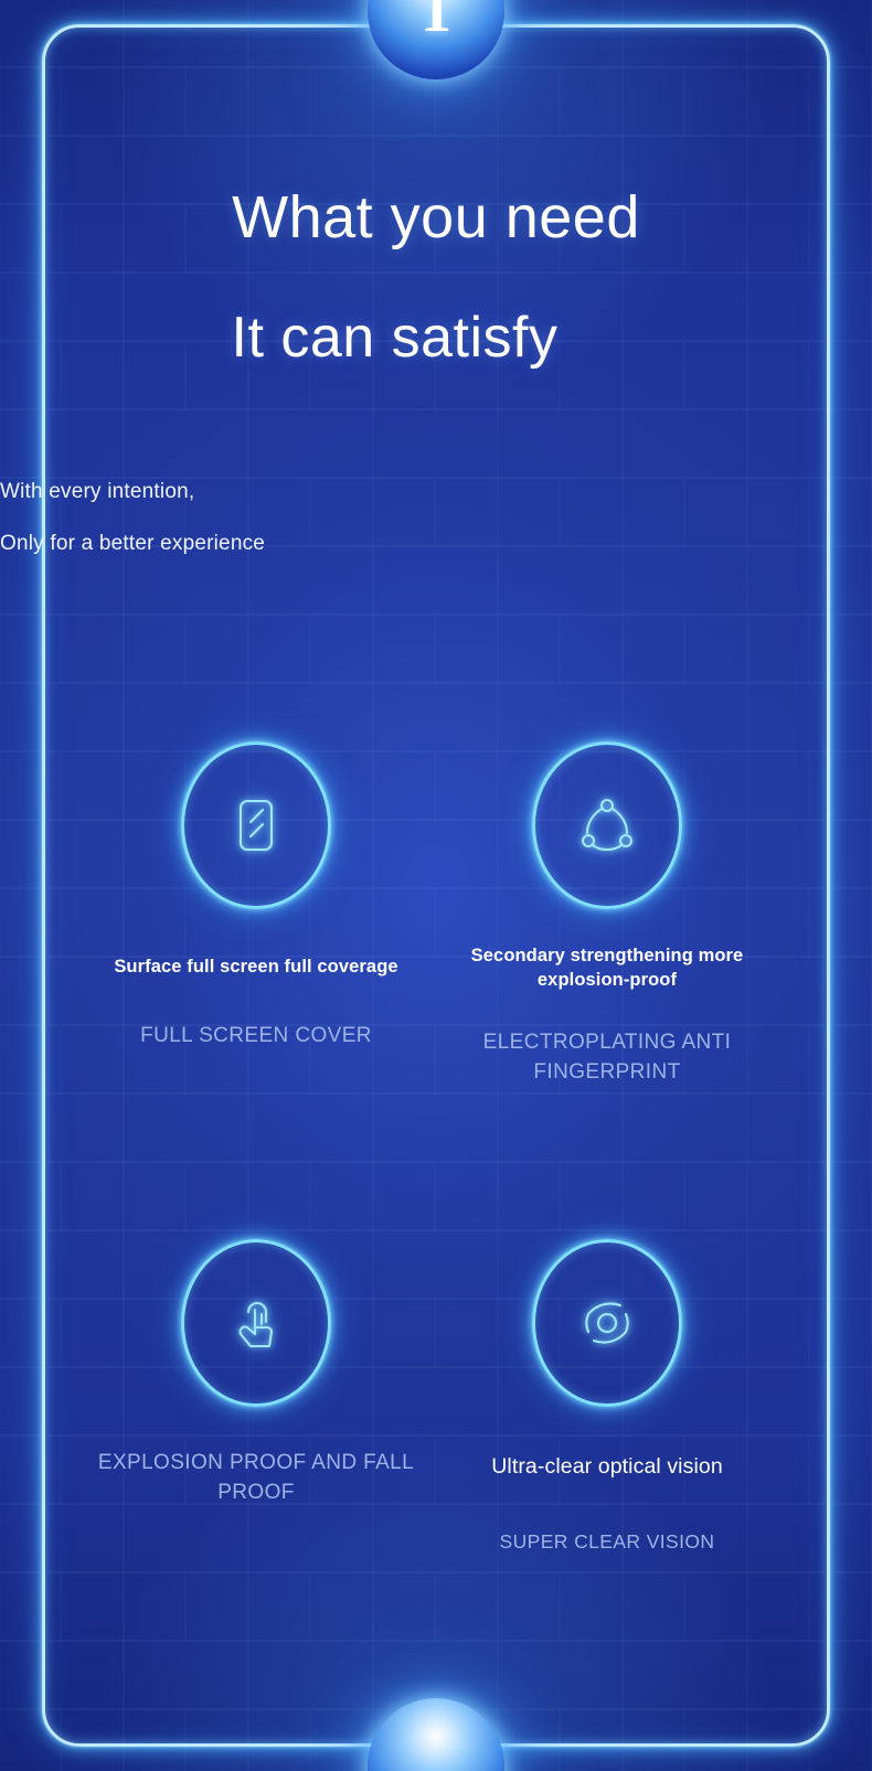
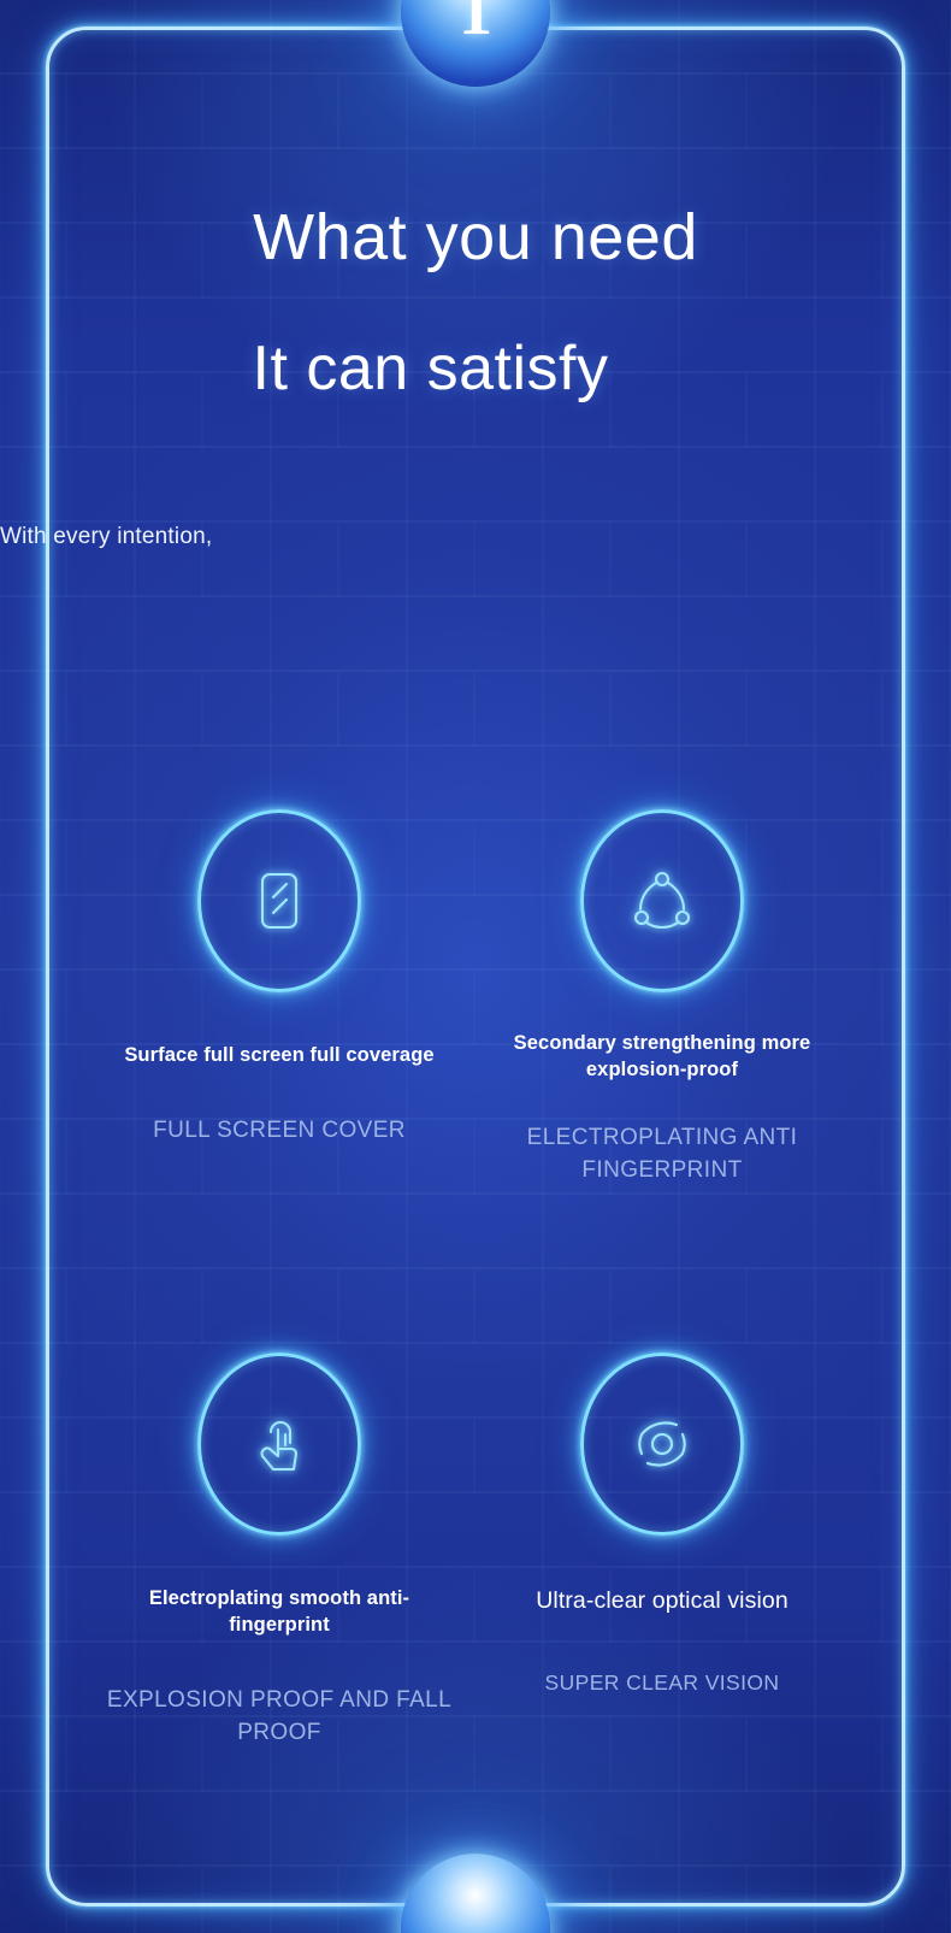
  1
  What you need
  It can satisfy
  With every intention,
- Only for a better experience
  Surface full screen full coverage
  FULL SCREEN COVER
  Secondary strengthening more explosion-proof
  ELECTROPLATING ANTI FINGERPRINT
+ Electroplating smooth anti-fingerprint
  EXPLOSION PROOF AND FALL PROOF
  Ultra-clear optical vision
  SUPER CLEAR VISION
